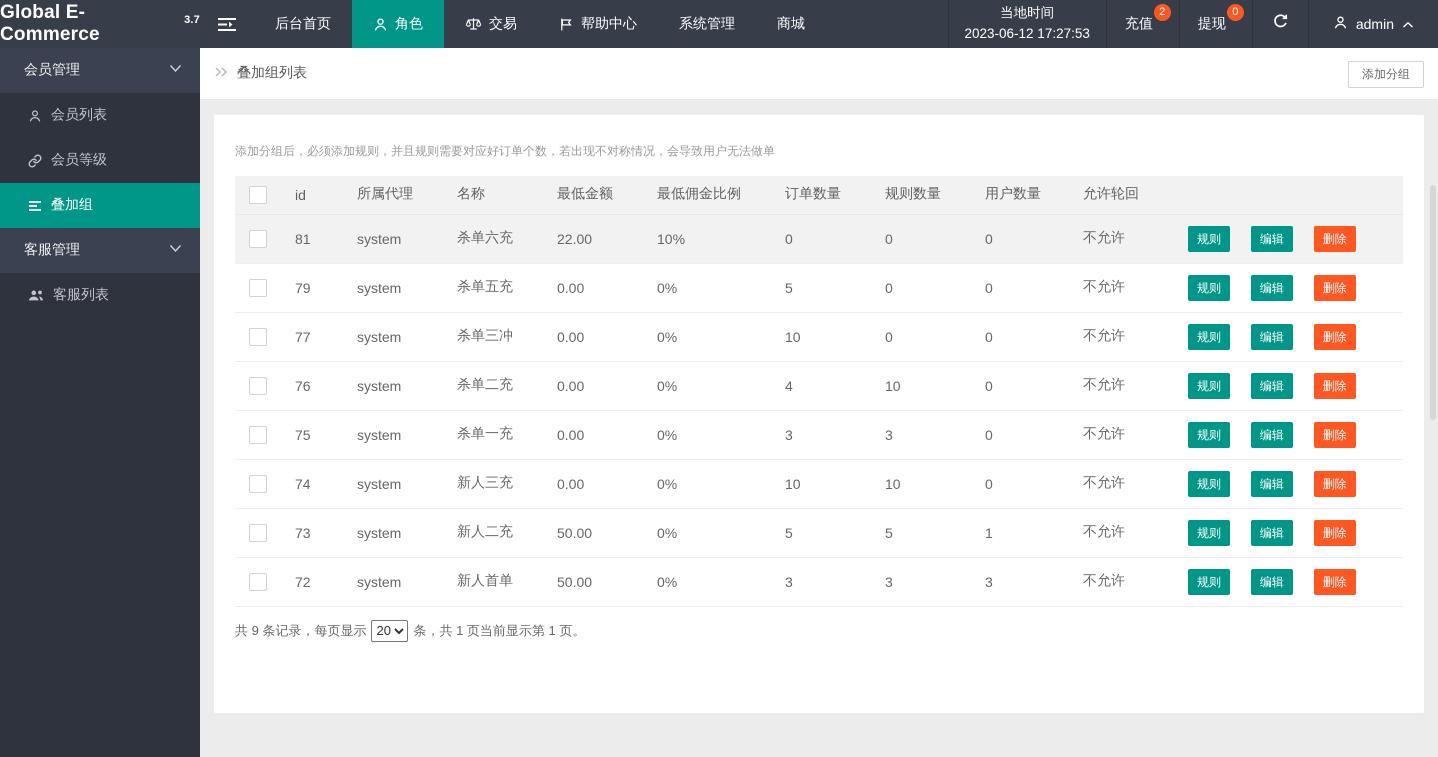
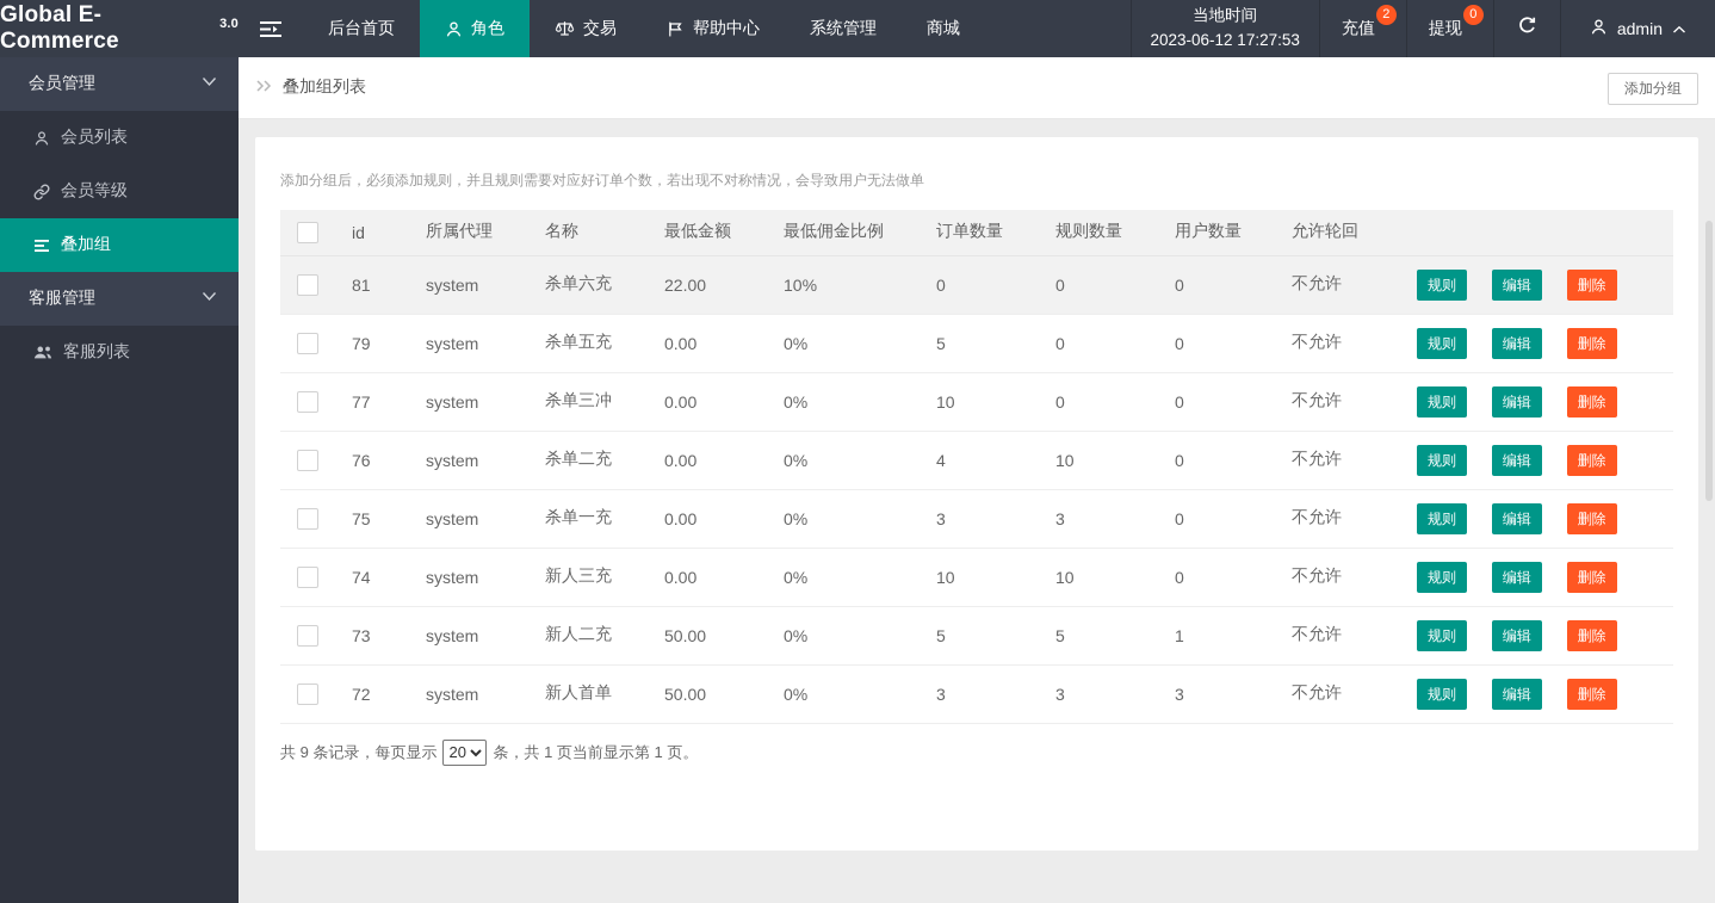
  Global E-Commerce
- 3.7
+ 3.0
  后台首页
  角色
  交易
  帮助中心
  系统管理
  商城
  当地时间
  2023-06-12 17:27:53
  充值
  2
  提现
  0
  admin
  会员管理
  会员列表
  会员等级
  叠加组
  客服管理
  客服列表
  叠加组列表
  添加分组
  添加分组后，必须添加规则，并且规则需要对应好订单个数，若出现不对称情况，会导致用户无法做单
  	id	所属代理	名称	最低金额	最低佣金比例	订单数量	规则数量	用户数量	允许轮回
  	81	system	杀单六充	22.00	10%	0	0	0	不允许	规则 编辑 删除
  	79	system	杀单五充	0.00	0%	5	0	0	不允许	规则 编辑 删除
  	77	system	杀单三冲	0.00	0%	10	0	0	不允许	规则 编辑 删除
  	76	system	杀单二充	0.00	0%	4	10	0	不允许	规则 编辑 删除
  	75	system	杀单一充	0.00	0%	3	3	0	不允许	规则 编辑 删除
  	74	system	新人三充	0.00	0%	10	10	0	不允许	规则 编辑 删除
  	73	system	新人二充	50.00	0%	5	5	1	不允许	规则 编辑 删除
  	72	system	新人首单	50.00	0%	3	3	3	不允许	规则 编辑 删除
  共 9 条记录，每页显示
  20
  条，共 1 页当前显示第 1 页。
